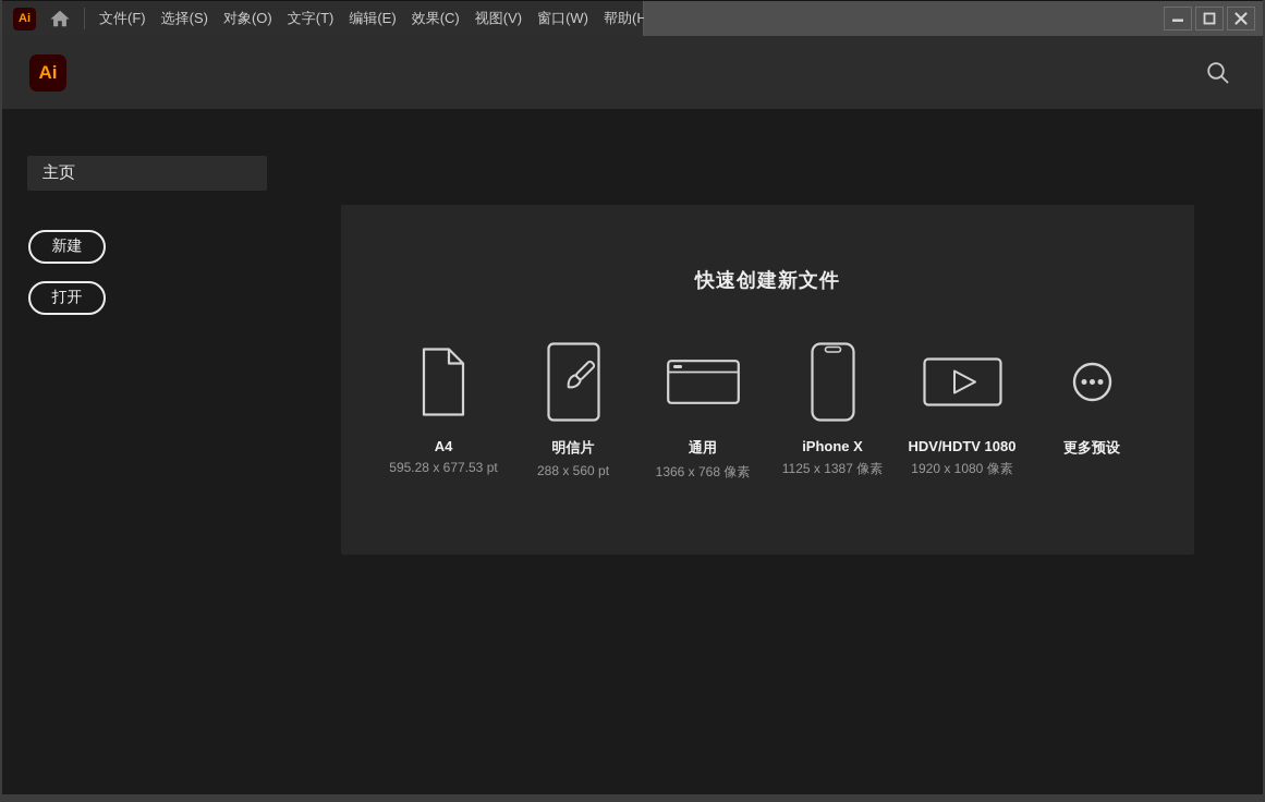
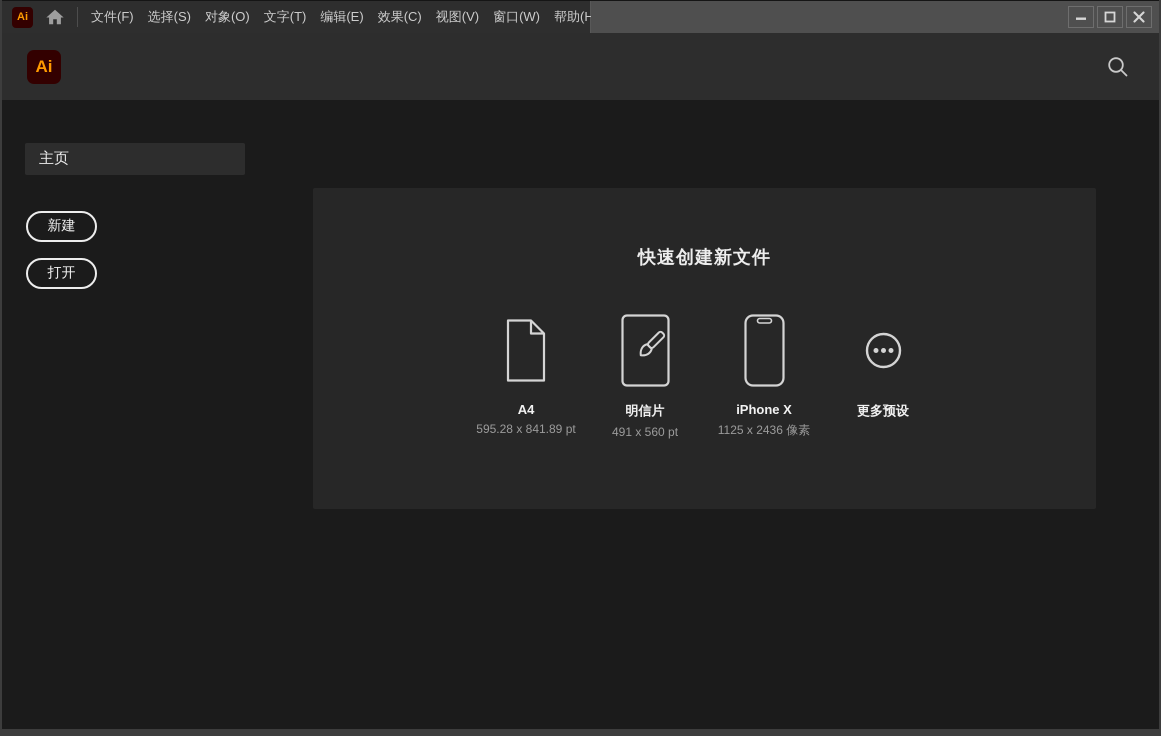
  Ai
  文件(F)
  选择(S)
  对象(O)
  文字(T)
  编辑(E)
  效果(C)
  视图(V)
  窗口(W)
  帮助(H
  Ai
  主页
  新建
  打开
  快速创建新文件
  A4
- 595.28 x 677.53 pt
+ 595.28 x 841.89 pt
  明信片
- 288 x 560 pt
+ 491 x 560 pt
- 通用
- 1366 x 768 像素
  iPhone X
- 1125 x 1387 像素
+ 1125 x 2436 像素
- HDV/HDTV 1080
- 1920 x 1080 像素
  更多预设
